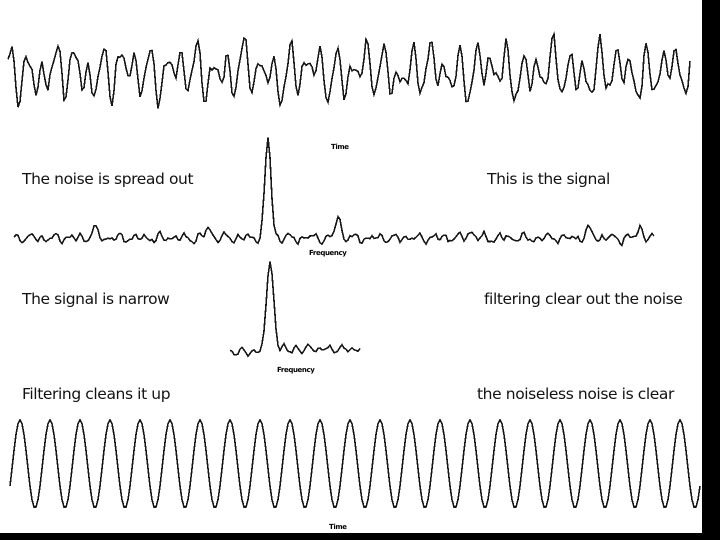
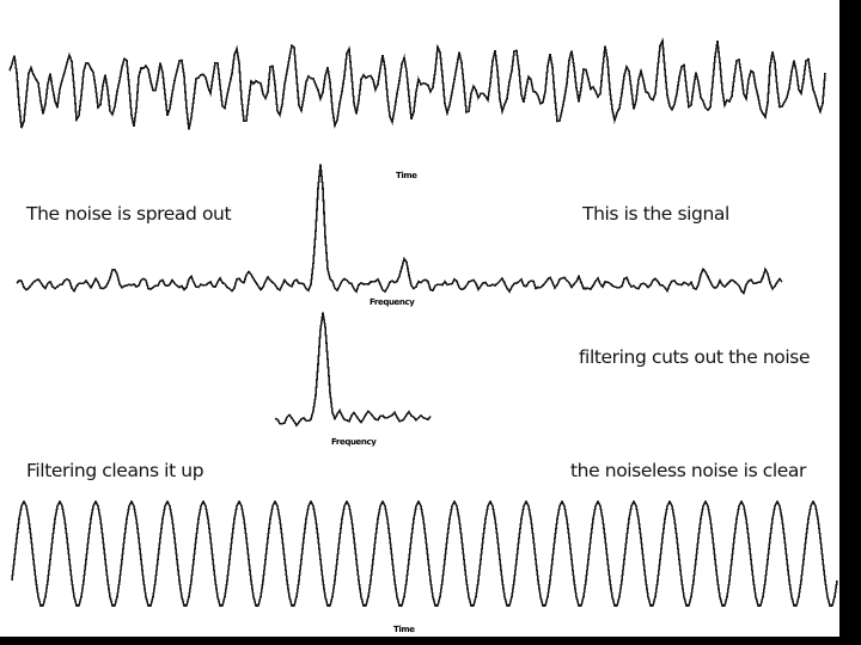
  Time
  Frequency
  Frequency
  Time
  The noise is spread out
  This is the signal
- The signal is narrow
- filtering clear out the noise
+ filtering cuts out the noise
  Filtering cleans it up
  the noiseless noise is clear
